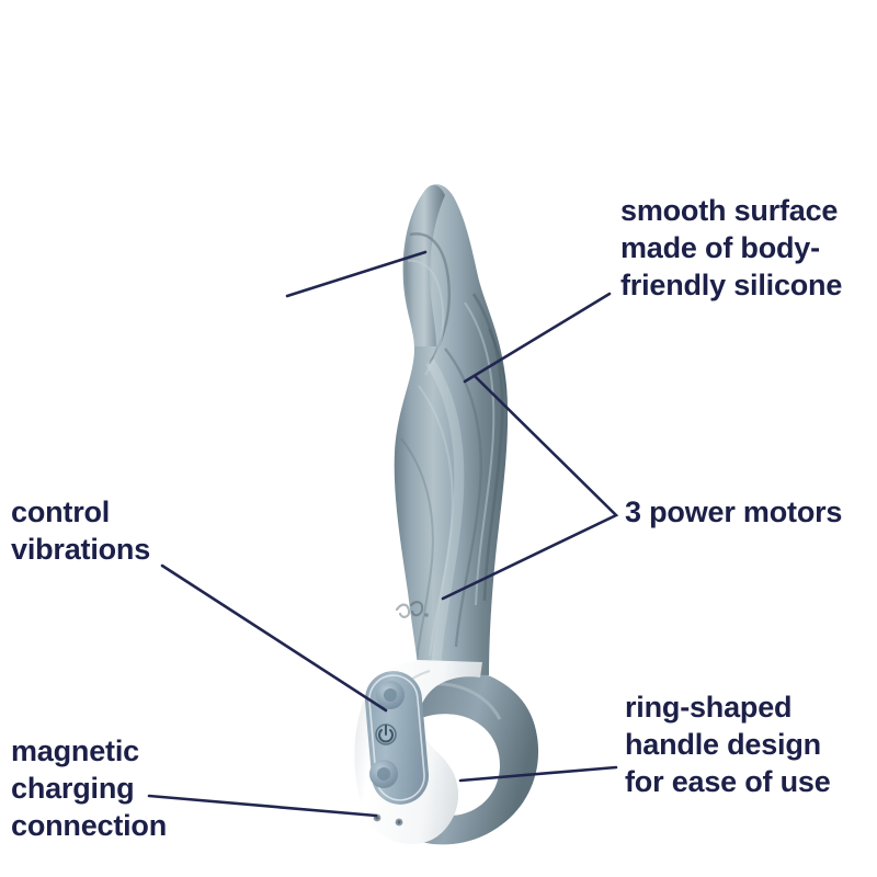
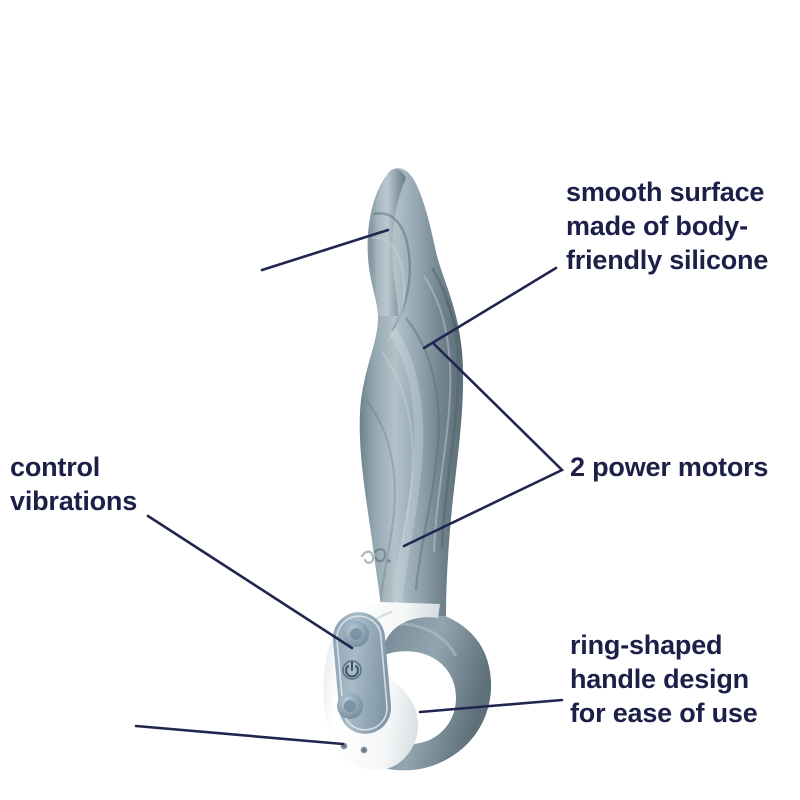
  smooth surface
  made of body-
  friendly silicone
- 3 power motors
+ 2 power motors
  control
  vibrations
- magnetic
- charging
- connection
  ring-shaped
  handle design
  for ease of use
